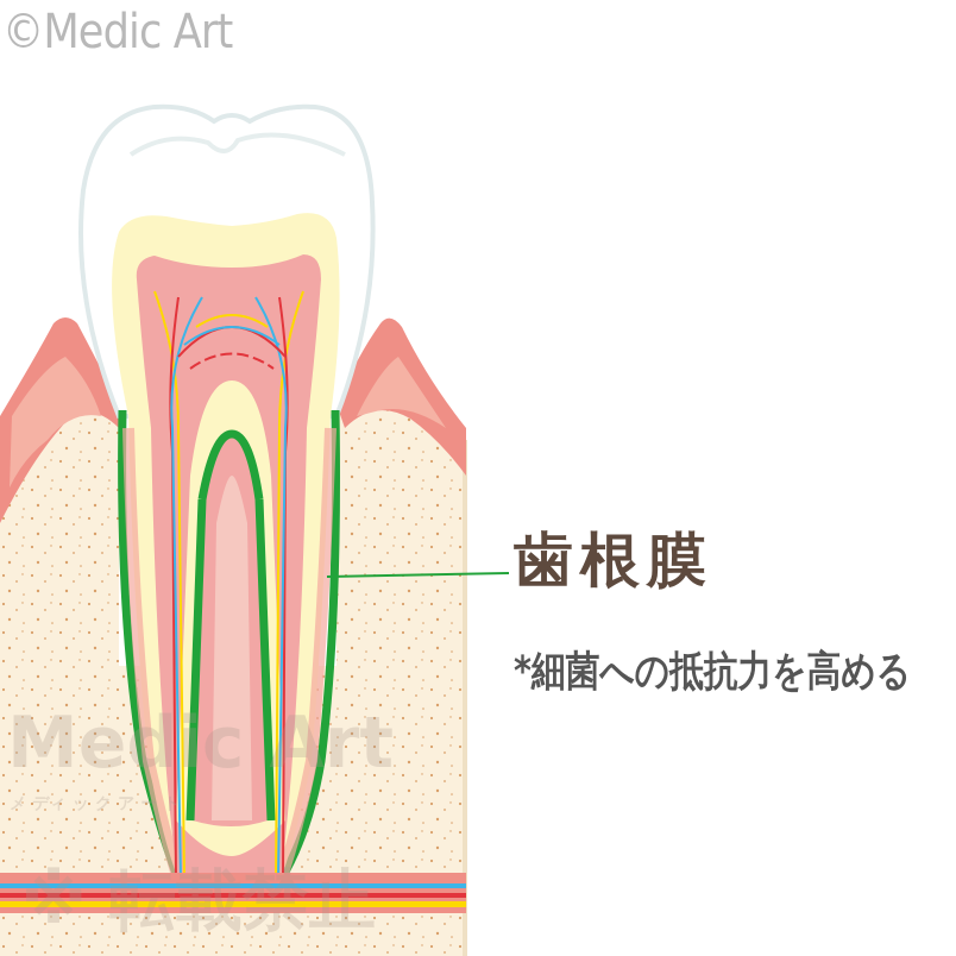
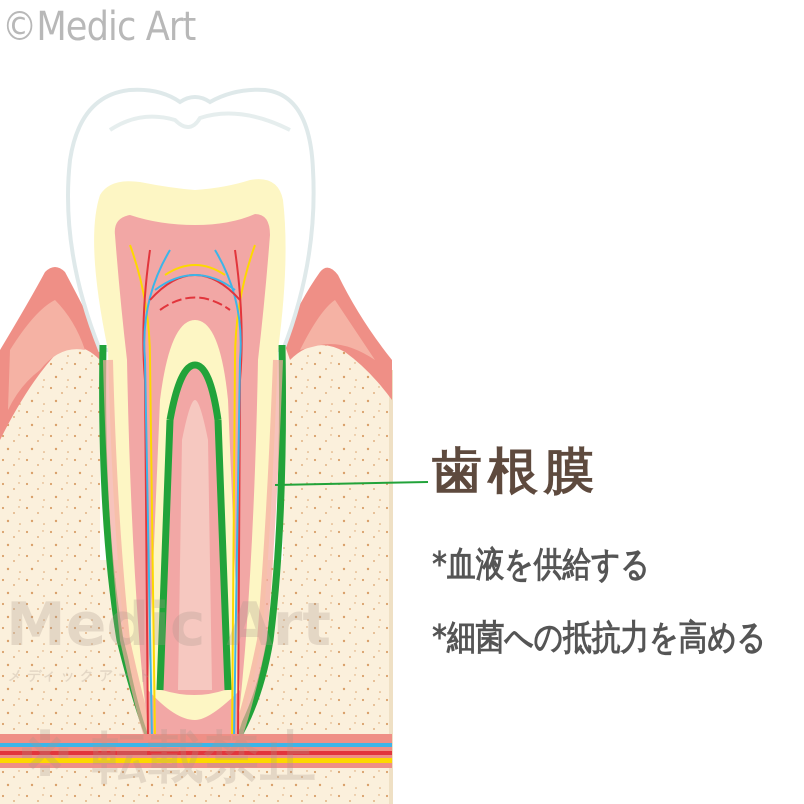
  ©Medic Art
  Medic Art
  メ ディ ッ ク ア ー ト
  ※ 転載禁止
  歯根膜
+ *血液を供給する
  *細菌への抵抗力を高める
